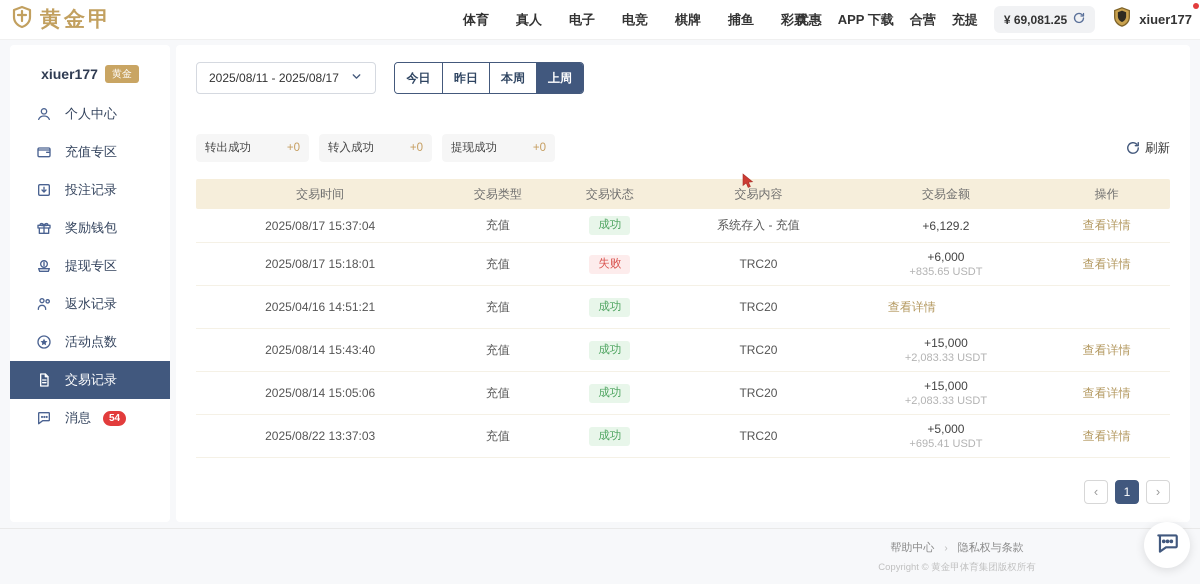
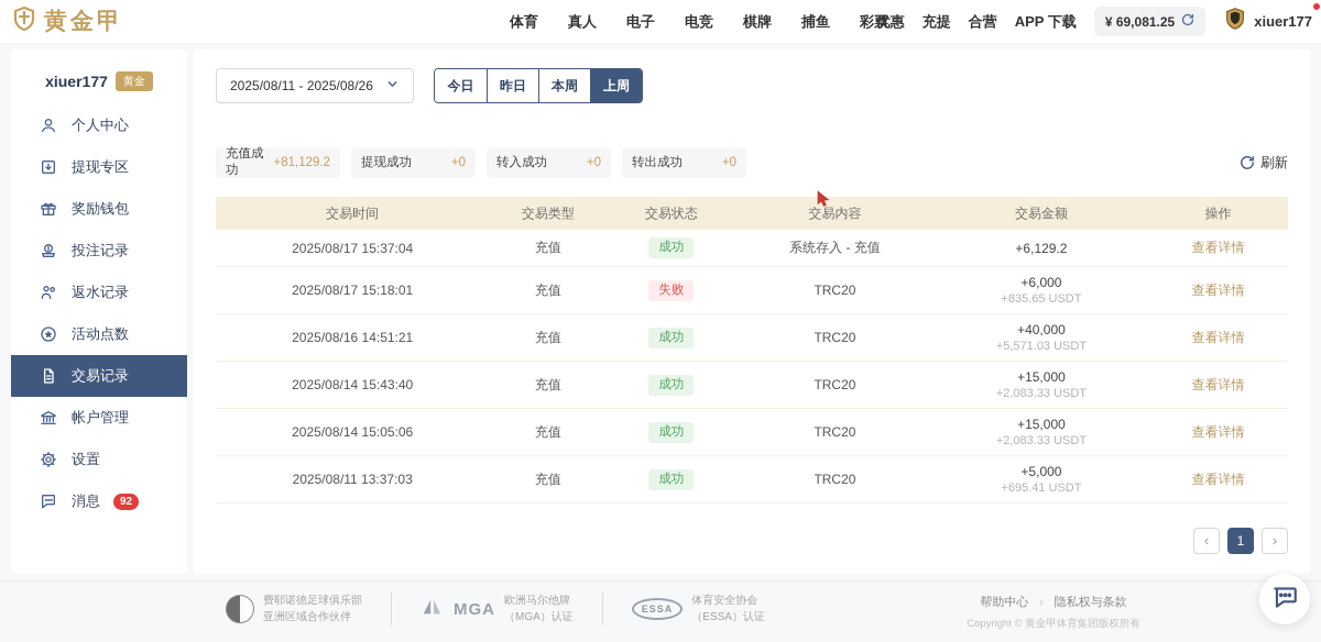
  黄金甲
  体育
  真人
  电子
  电竞
  棋牌
  捕鱼
  彩票
  优惠
- APP 下载
+ 充提
  合营
- 充提
+ APP 下载
  ¥ 69,081.25
  xiuer177
  xiuer177
  黄金
  个人中心
- 充值专区
- 投注记录
+ 提现专区
  奖励钱包
- 提现专区
+ 投注记录
  返水记录
  活动点数
  交易记录
+ 帐户管理
+ 设置
  消息
- 54
+ 92
- 2025/08/11 - 2025/08/17
+ 2025/08/11 - 2025/08/26
  今日
  昨日
  本周
  上周
+ 充值成功
+ +81,129.2
- 转出成功
+ 提现成功
  +0
  转入成功
  +0
- 提现成功
+ 转出成功
  +0
  刷新
  交易时间
  交易类型
  交易状态
  交易内容
  交易金额
  操作
  2025/08/17 15:37:04
  充值
  成功
  系统存入 - 充值
  +6,129.2
  查看详情
  2025/08/17 15:18:01
  充值
  失败
  TRC20
  +6,000
  +835.65 USDT
  查看详情
- 2025/04/16 14:51:21
+ 2025/08/16 14:51:21
  充值
  成功
  TRC20
+ +40,000
+ +5,571.03 USDT
  查看详情
  2025/08/14 15:43:40
  充值
  成功
  TRC20
  +15,000
  +2,083.33 USDT
  查看详情
  2025/08/14 15:05:06
  充值
  成功
  TRC20
  +15,000
  +2,083.33 USDT
  查看详情
- 2025/08/22 13:37:03
+ 2025/08/11 13:37:03
  充值
  成功
  TRC20
  +5,000
  +695.41 USDT
  查看详情
  ‹
  1
  ›
+ 费耶诺德足球俱乐部
+ 亚洲区域合作伙伴
+ MGA
+ 欧洲马尔他牌
+ （MGA）认证
+ ESSA
+ 体育安全协会
+ （ESSA）认证
  帮助中心
  ›
  隐私权与条款
  Copyright © 黄金甲体育集团版权所有
